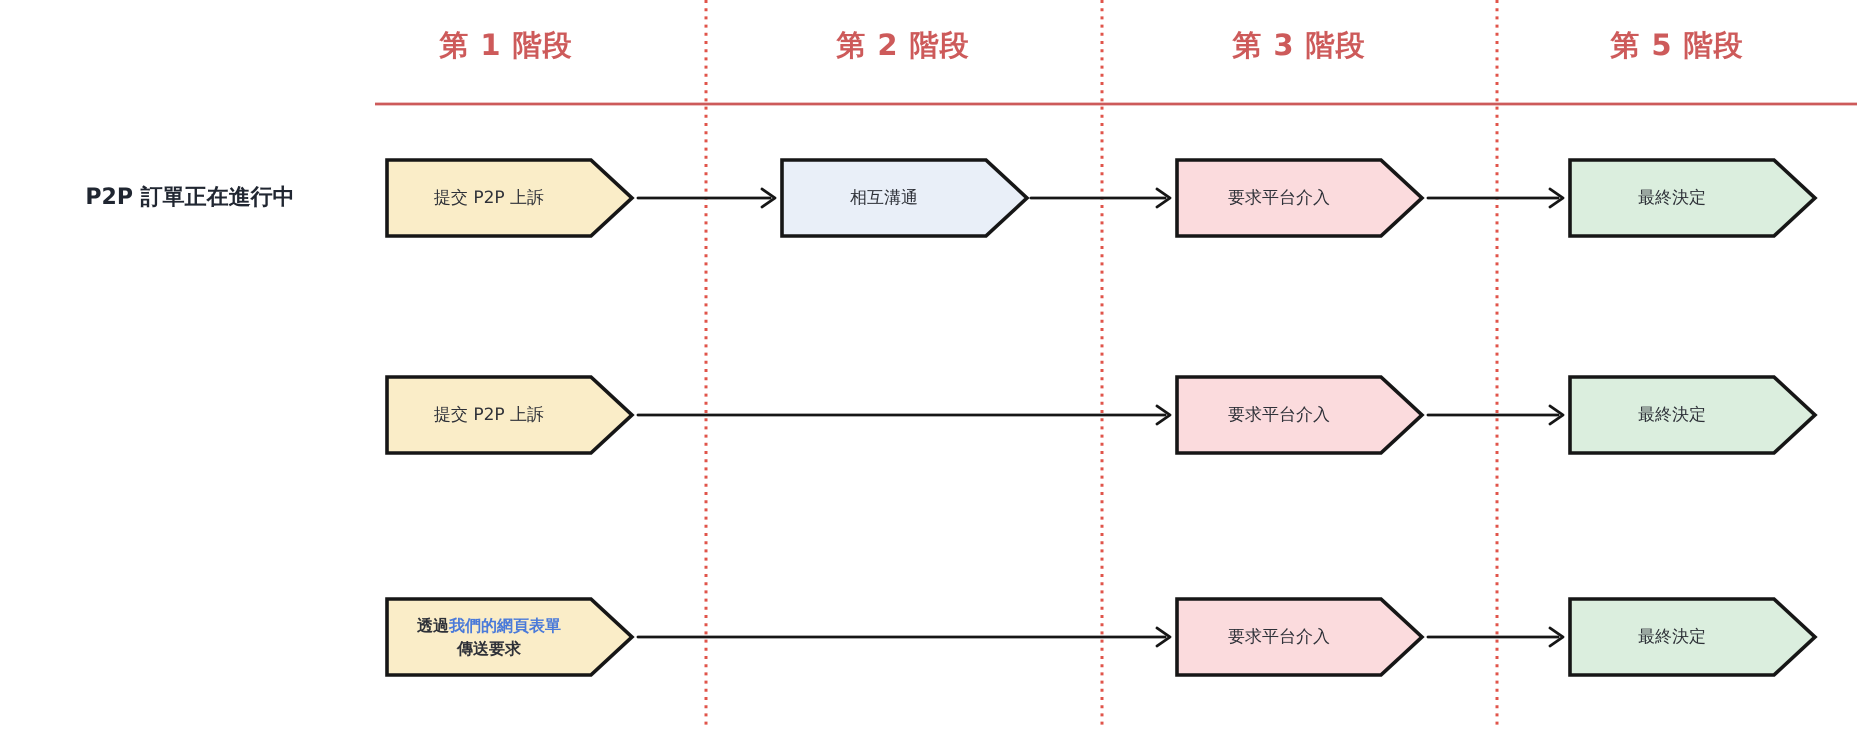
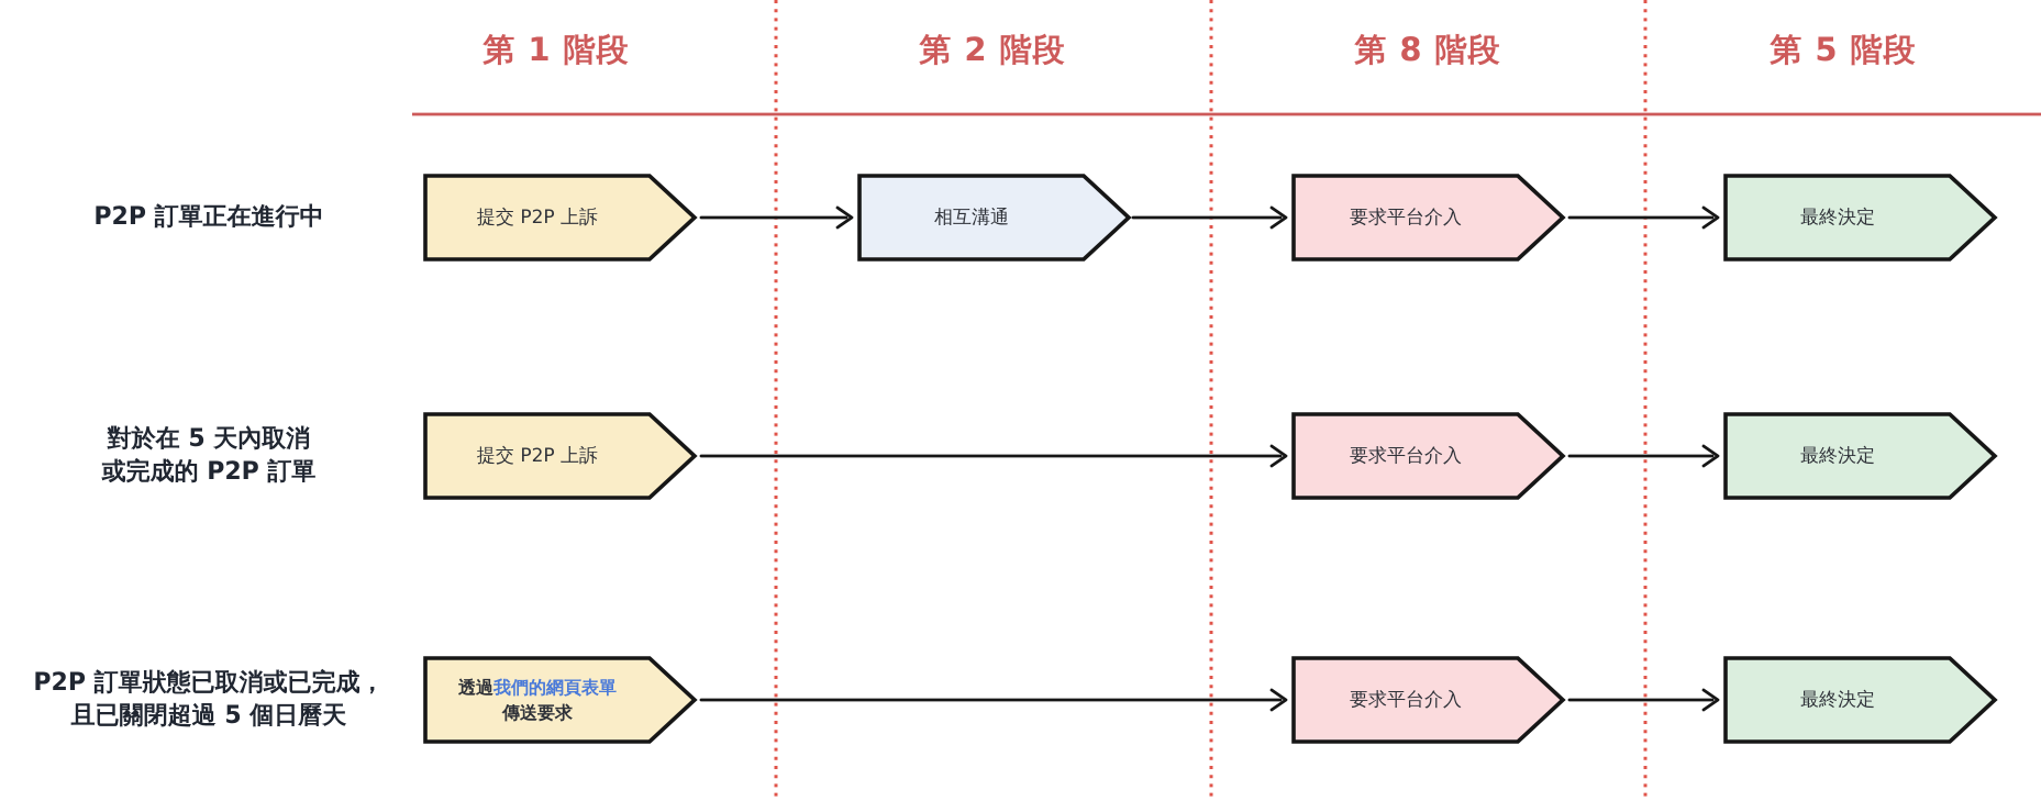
  第 1 階段
  第 2 階段
- 第 3 階段
+ 第 8 階段
  第 5 階段
  P2P 訂單正在進行中
+ 對於在 5 天內取消
+ 或完成的 P2P 訂單
+ P2P 訂單狀態已取消或已完成，
+ 且已關閉超過 5 個日曆天
  提交 P2P 上訴
  相互溝通
  要求平台介入
  最終決定
  提交 P2P 上訴
  要求平台介入
  最終決定
  透過我們的網頁表單
  傳送要求
  要求平台介入
  最終決定
